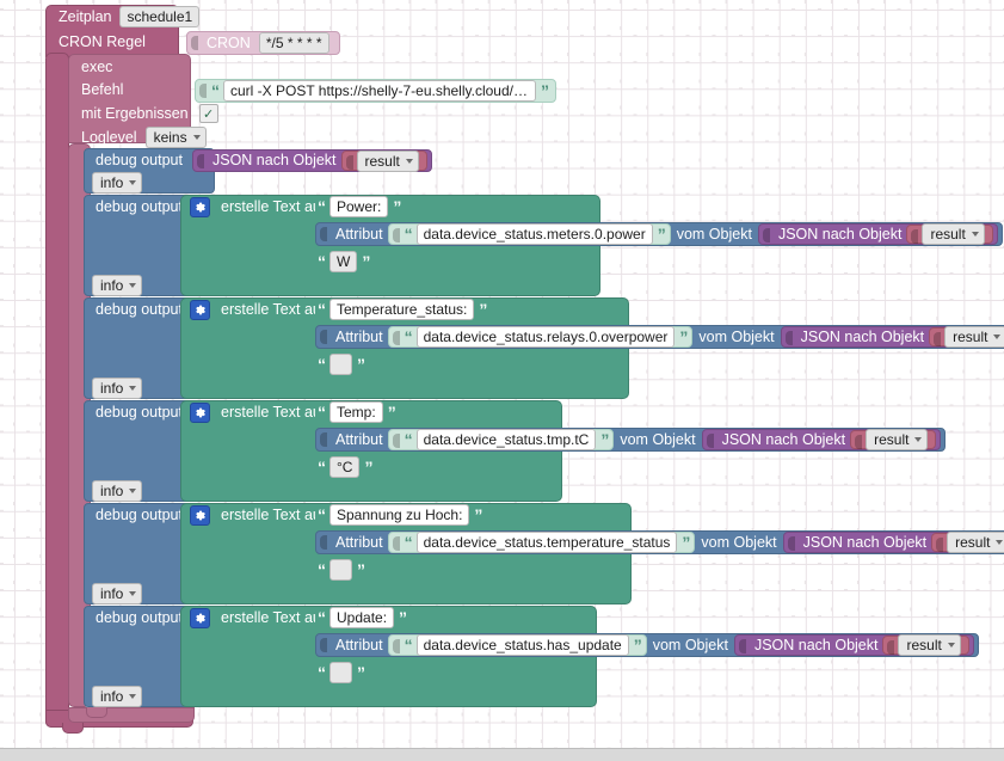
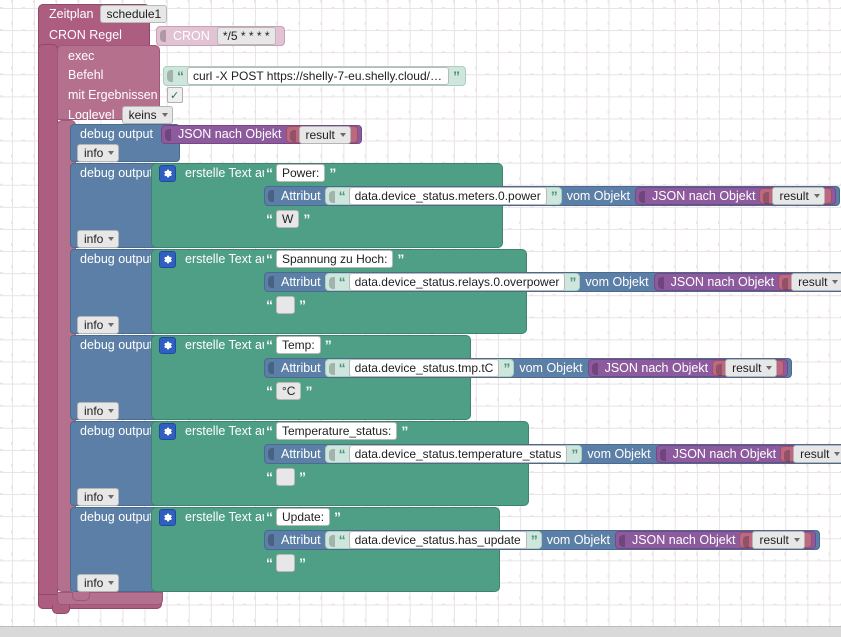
  Zeitplan
  schedule1
  CRON Regel
  CRON
  */5 * * * *
  exec
  Befehl
  mit Ergebnissen
  ✓
  Loglevel
  keins
  “
  curl -X POST https://shelly-7-eu.shelly.cloud/de
  ”
  debug output
  JSON nach Objekt
  result
  info
  debug outpu
  erstelle Text a
  “
  Power:
  ”
  Attribut
  “
  data.device_status.meters.0.power
  ”
  vom Objekt
  JSON nach Objekt
  result
  “
  W
  ”
  info
  debug outpu
  erstelle Text a
  “
- Temperature_status:
+ Spannung zu Hoch:
  ”
  Attribut
  “
  data.device_status.relays.0.overpower
  ”
  vom Objekt
  JSON nach Objekt
  result
  “
  ”
  info
  debug outpu
  erstelle Text a
  “
  Temp:
  ”
  Attribut
  “
  data.device_status.tmp.tC
  ”
  vom Objekt
  JSON nach Objekt
  result
  “
  °C
  ”
  info
  debug outpu
  erstelle Text a
  “
- Spannung zu Hoch:
+ Temperature_status:
  ”
  Attribut
  “
  data.device_status.temperature_status
  ”
  vom Objekt
  JSON nach Objekt
  result
  “
  ”
  info
  debug outpu
  erstelle Text a
  “
  Update:
  ”
  Attribut
  “
  data.device_status.has_update
  ”
  vom Objekt
  JSON nach Objekt
  result
  “
  ”
  info
